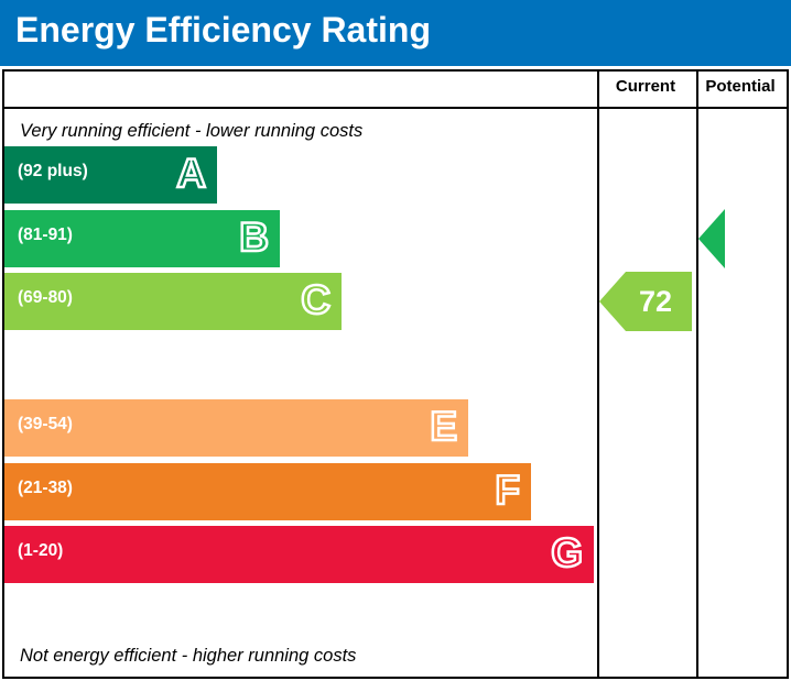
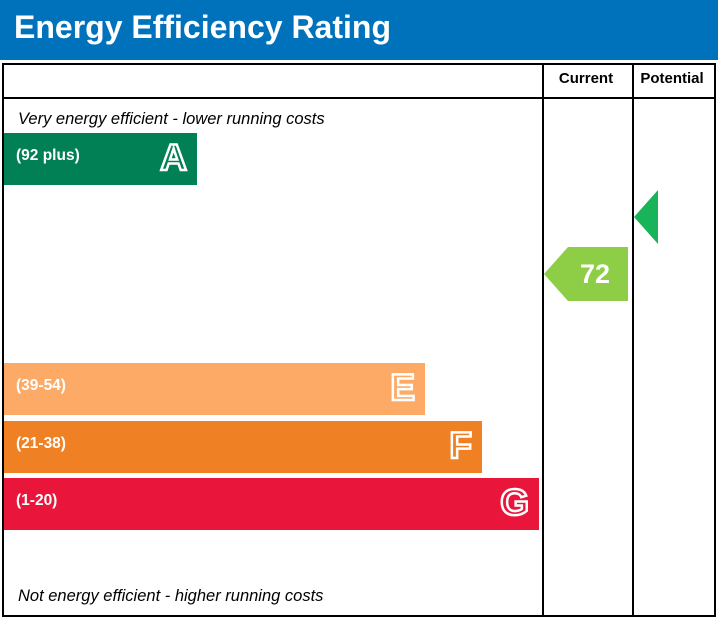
  Energy Efficiency Rating
  Current
  Potential
- Very running efficient - lower running costs
+ Very energy efficient - lower running costs
  Not energy efficient - higher running costs
  (92 plus)
  A
- (81-91)
- B
- (69-80)
- C
  (39-54)
  E
  (21-38)
  F
  (1-20)
  G
  72
